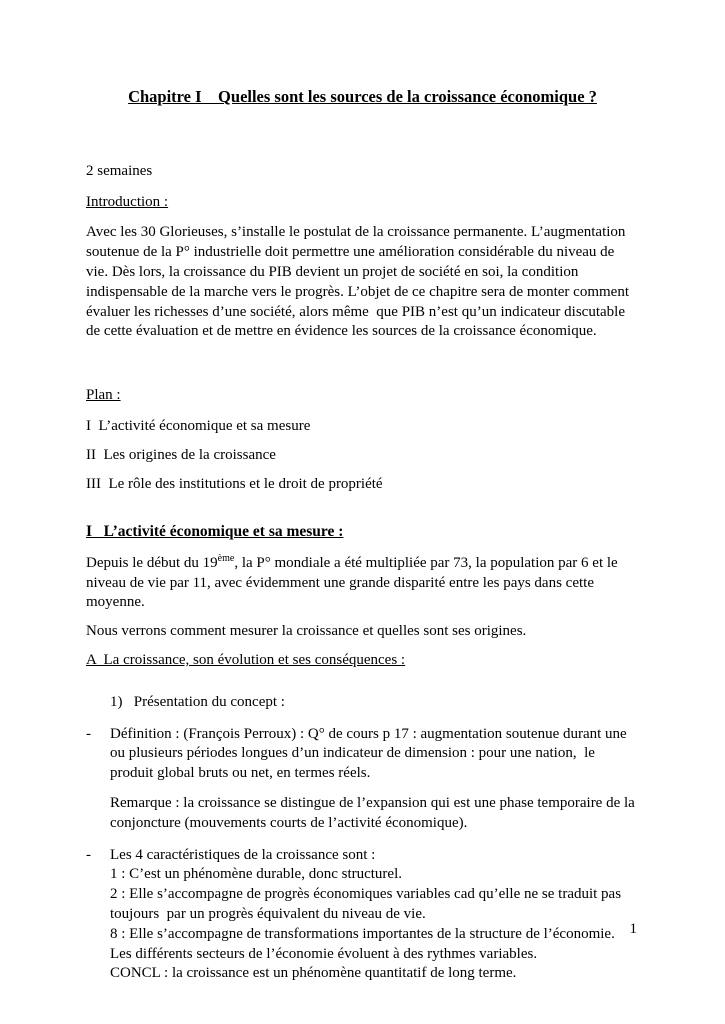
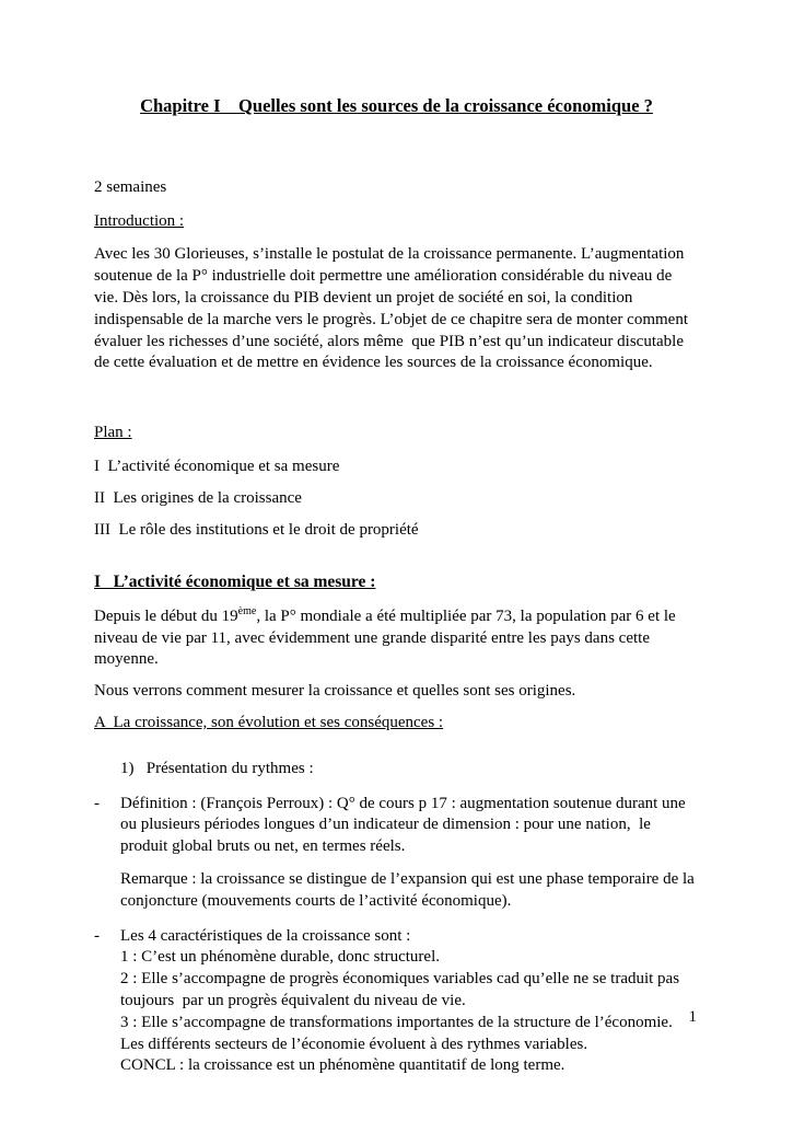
  Chapitre I Quelles sont les sources de la croissance économique ?
  2 semaines
  Introduction :
  Avec les 30 Glorieuses, s’installe le postulat de la croissance permanente. L’augmentation soutenue de la P° industrielle doit permettre une amélioration considérable du niveau de vie. Dès lors, la croissance du PIB devient un projet de société en soi, la condition indispensable de la marche vers le progrès. L’objet de ce chapitre sera de monter comment évaluer les richesses d’une société, alors même que PIB n’est qu’un indicateur discutable de cette évaluation et de mettre en évidence les sources de la croissance économique.
  Plan :
  I L’activité économique et sa mesure
  II Les origines de la croissance
  III Le rôle des institutions et le droit de propriété
  I L’activité économique et sa mesure :
  Depuis le début du 19ème, la P° mondiale a été multipliée par 73, la population par 6 et le niveau de vie par 11, avec évidemment une grande disparité entre les pays dans cette moyenne.
  Nous verrons comment mesurer la croissance et quelles sont ses origines.
  A La croissance, son évolution et ses conséquences :
- 1) Présentation du concept :
+ 1) Présentation du rythmes :
  -
  Définition : (François Perroux) : Q° de cours p 17 : augmentation soutenue durant une ou plusieurs périodes longues d’un indicateur de dimension : pour une nation, le produit global bruts ou net, en termes réels.
  Remarque : la croissance se distingue de l’expansion qui est une phase temporaire de la conjoncture (mouvements courts de l’activité économique).
  -
  Les 4 caractéristiques de la croissance sont :
  1 : C’est un phénomène durable, donc structurel.
  2 : Elle s’accompagne de progrès économiques variables cad qu’elle ne se traduit pas toujours par un progrès équivalent du niveau de vie.
- 8 : Elle s’accompagne de transformations importantes de la structure de l’économie. Les différents secteurs de l’économie évoluent à des rythmes variables.
+ 3 : Elle s’accompagne de transformations importantes de la structure de l’économie. Les différents secteurs de l’économie évoluent à des rythmes variables.
  CONCL : la croissance est un phénomène quantitatif de long terme.
  1
